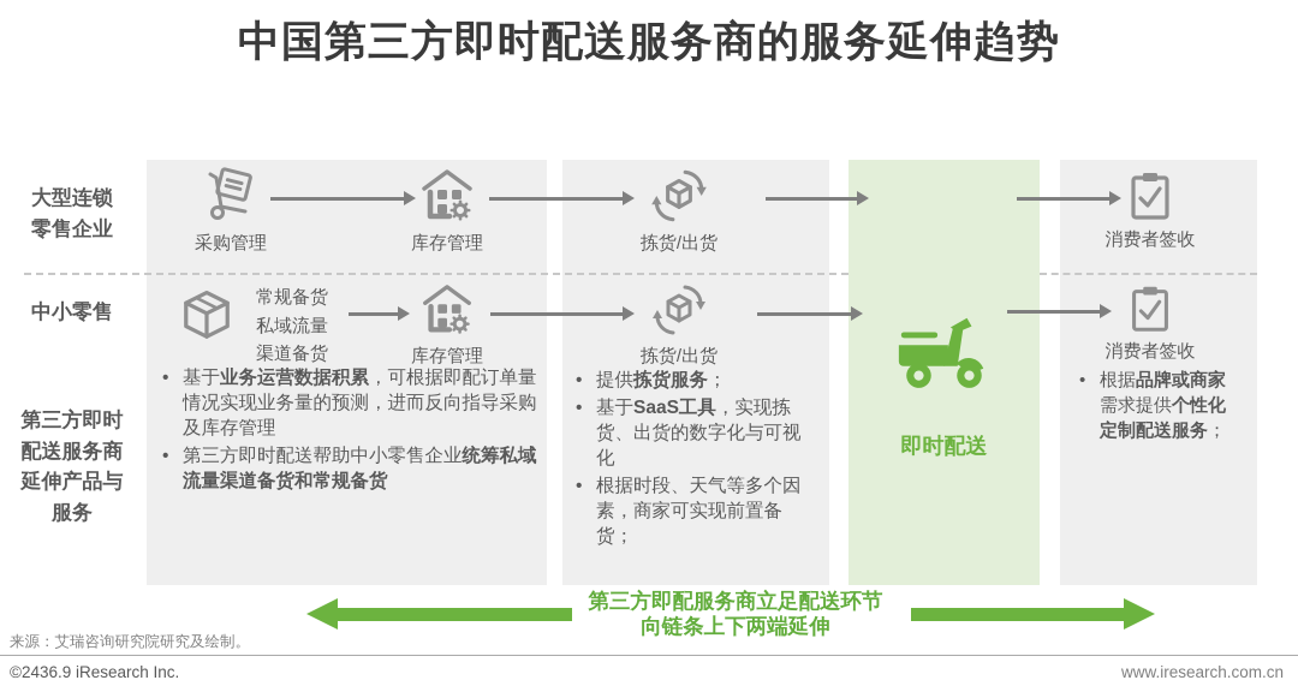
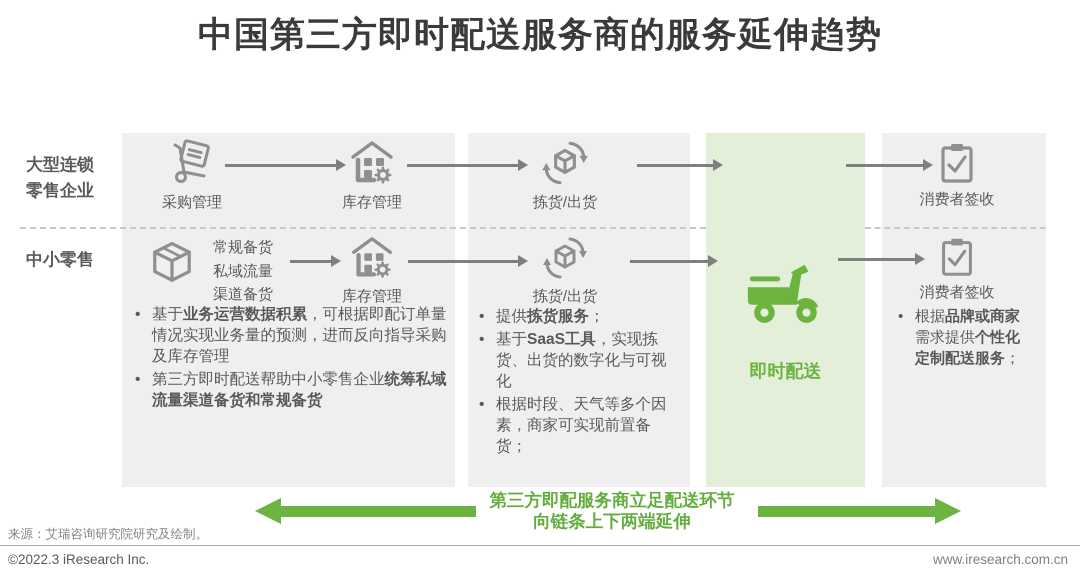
  中国第三方即时配送服务商的服务延伸趋势
  大型连锁
  零售企业
  中小零售
- 第三方即时
- 配送服务商
- 延伸产品与
- 服务
  采购管理
  库存管理
  拣货/出货
  消费者签收
  常规备货
  私域流量
  渠道备货
  库存管理
  拣货/出货
  即时配送
  消费者签收
  基于业务运营数据积累，可根据即配订单量情况实现业务量的预测，进而反向指导采购及库存管理
  第三方即时配送帮助中小零售企业统筹私域流量渠道备货和常规备货
  提供拣货服务；
  基于SaaS工具，实现拣货、出货的数字化与可视化
  根据时段、天气等多个因素，商家可实现前置备货；
  根据品牌或商家需求提供个性化定制配送服务；
  第三方即配服务商立足配送环节
  向链条上下两端延伸
  来源：艾瑞咨询研究院研究及绘制。
- ©2436.9 iResearch Inc.
+ ©2022.3 iResearch Inc.
  www.iresearch.com.cn
